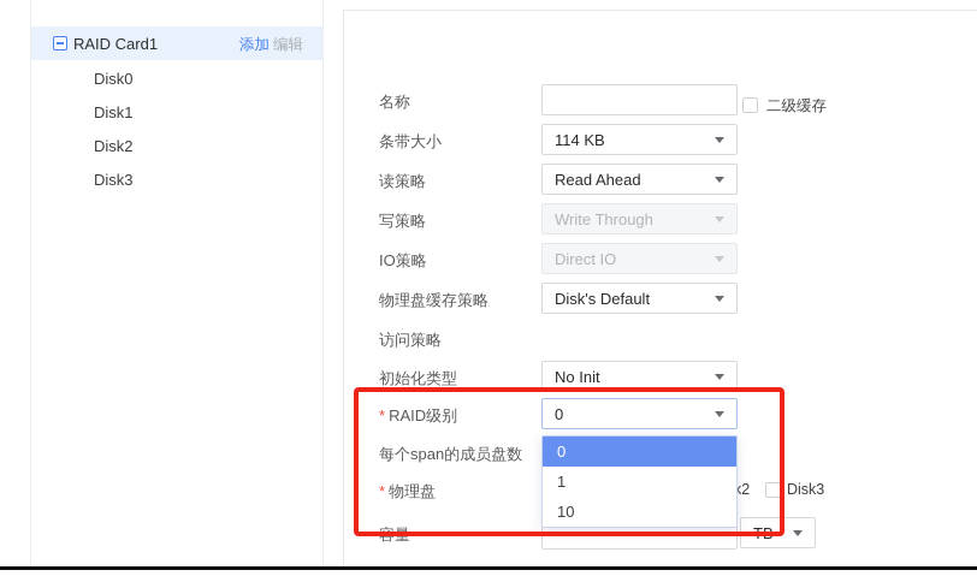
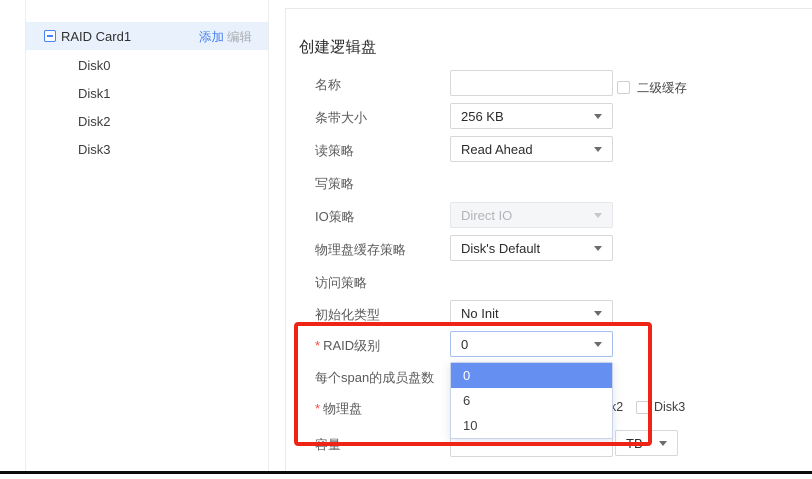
  RAID Card1
  添加
  编辑
  Disk0
  Disk1
  Disk2
  Disk3
+ 创建逻辑盘
  名称
  二级缓存
  条带大小
- 114 KB
+ 256 KB
  读策略
  Read Ahead
  写策略
- Write Through
  IO策略
  Direct IO
  物理盘缓存策略
  Disk's Default
  访问策略
  初始化类型
  No Init
  * RAID级别
  0
  每个span的成员盘数
  * 物理盘
  Disk3
  容量
  TB
  0
- 1
+ 6
  10
